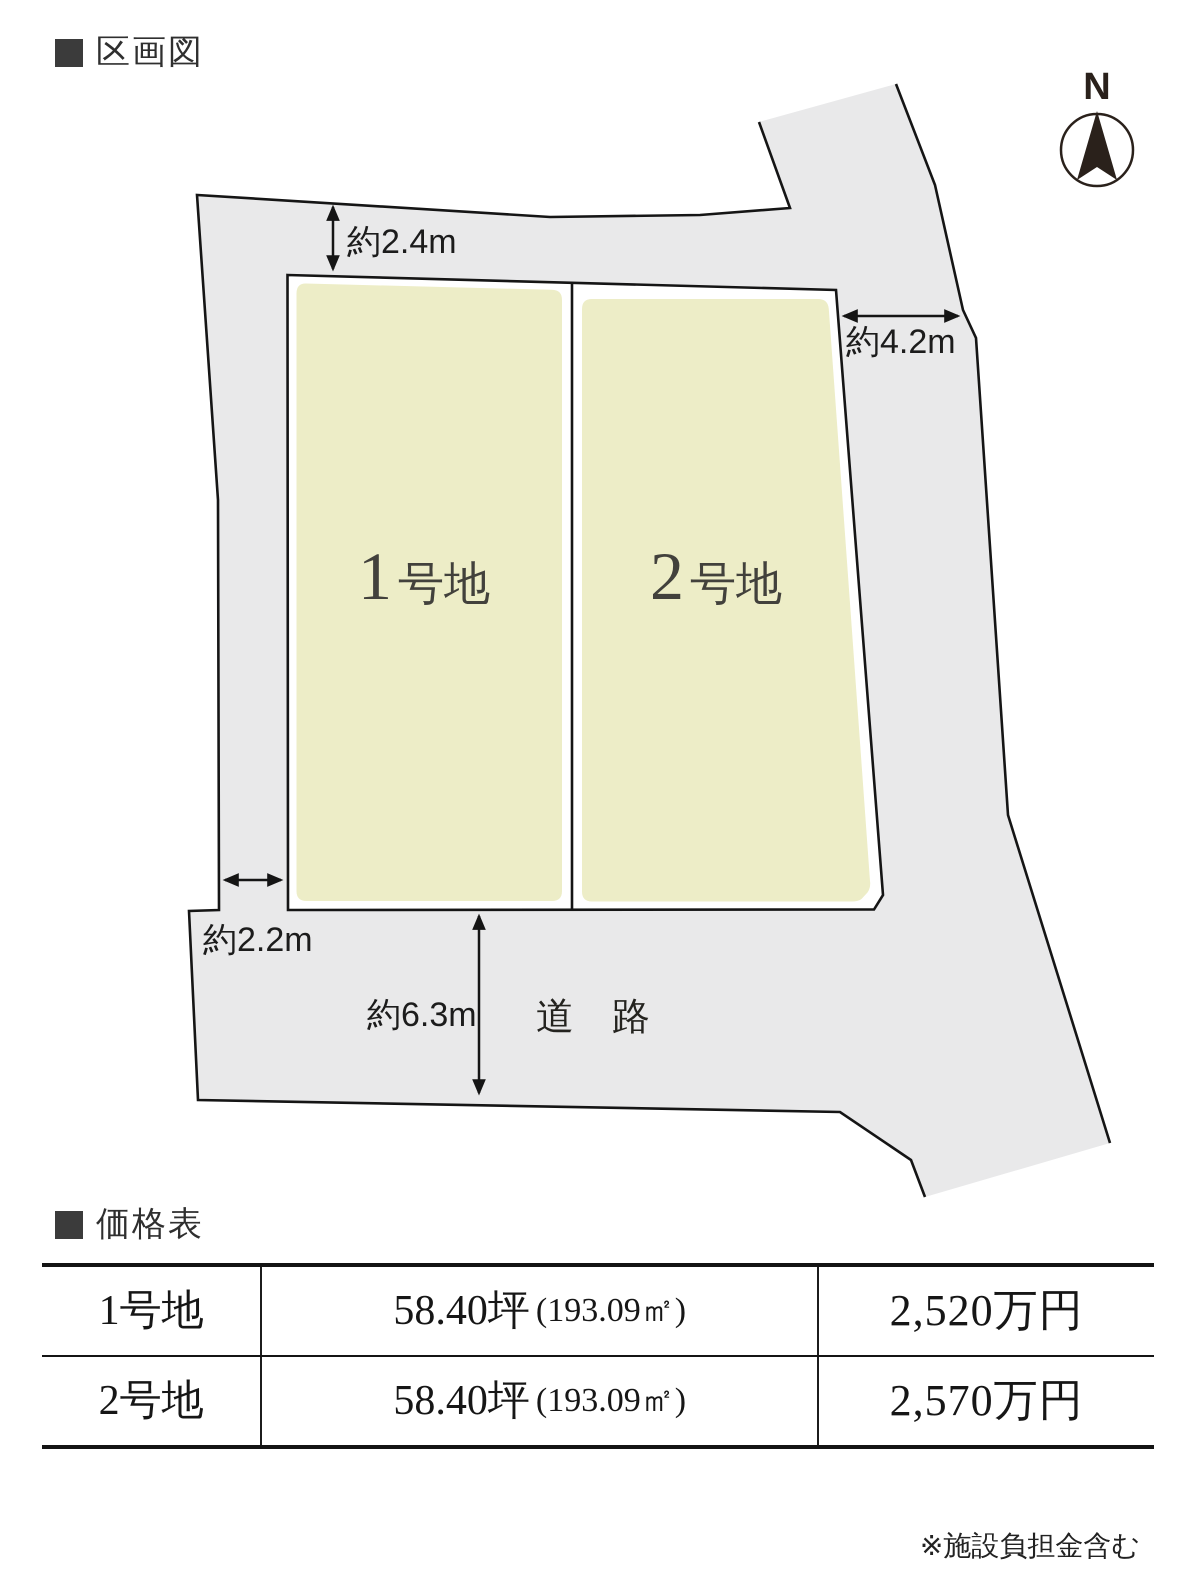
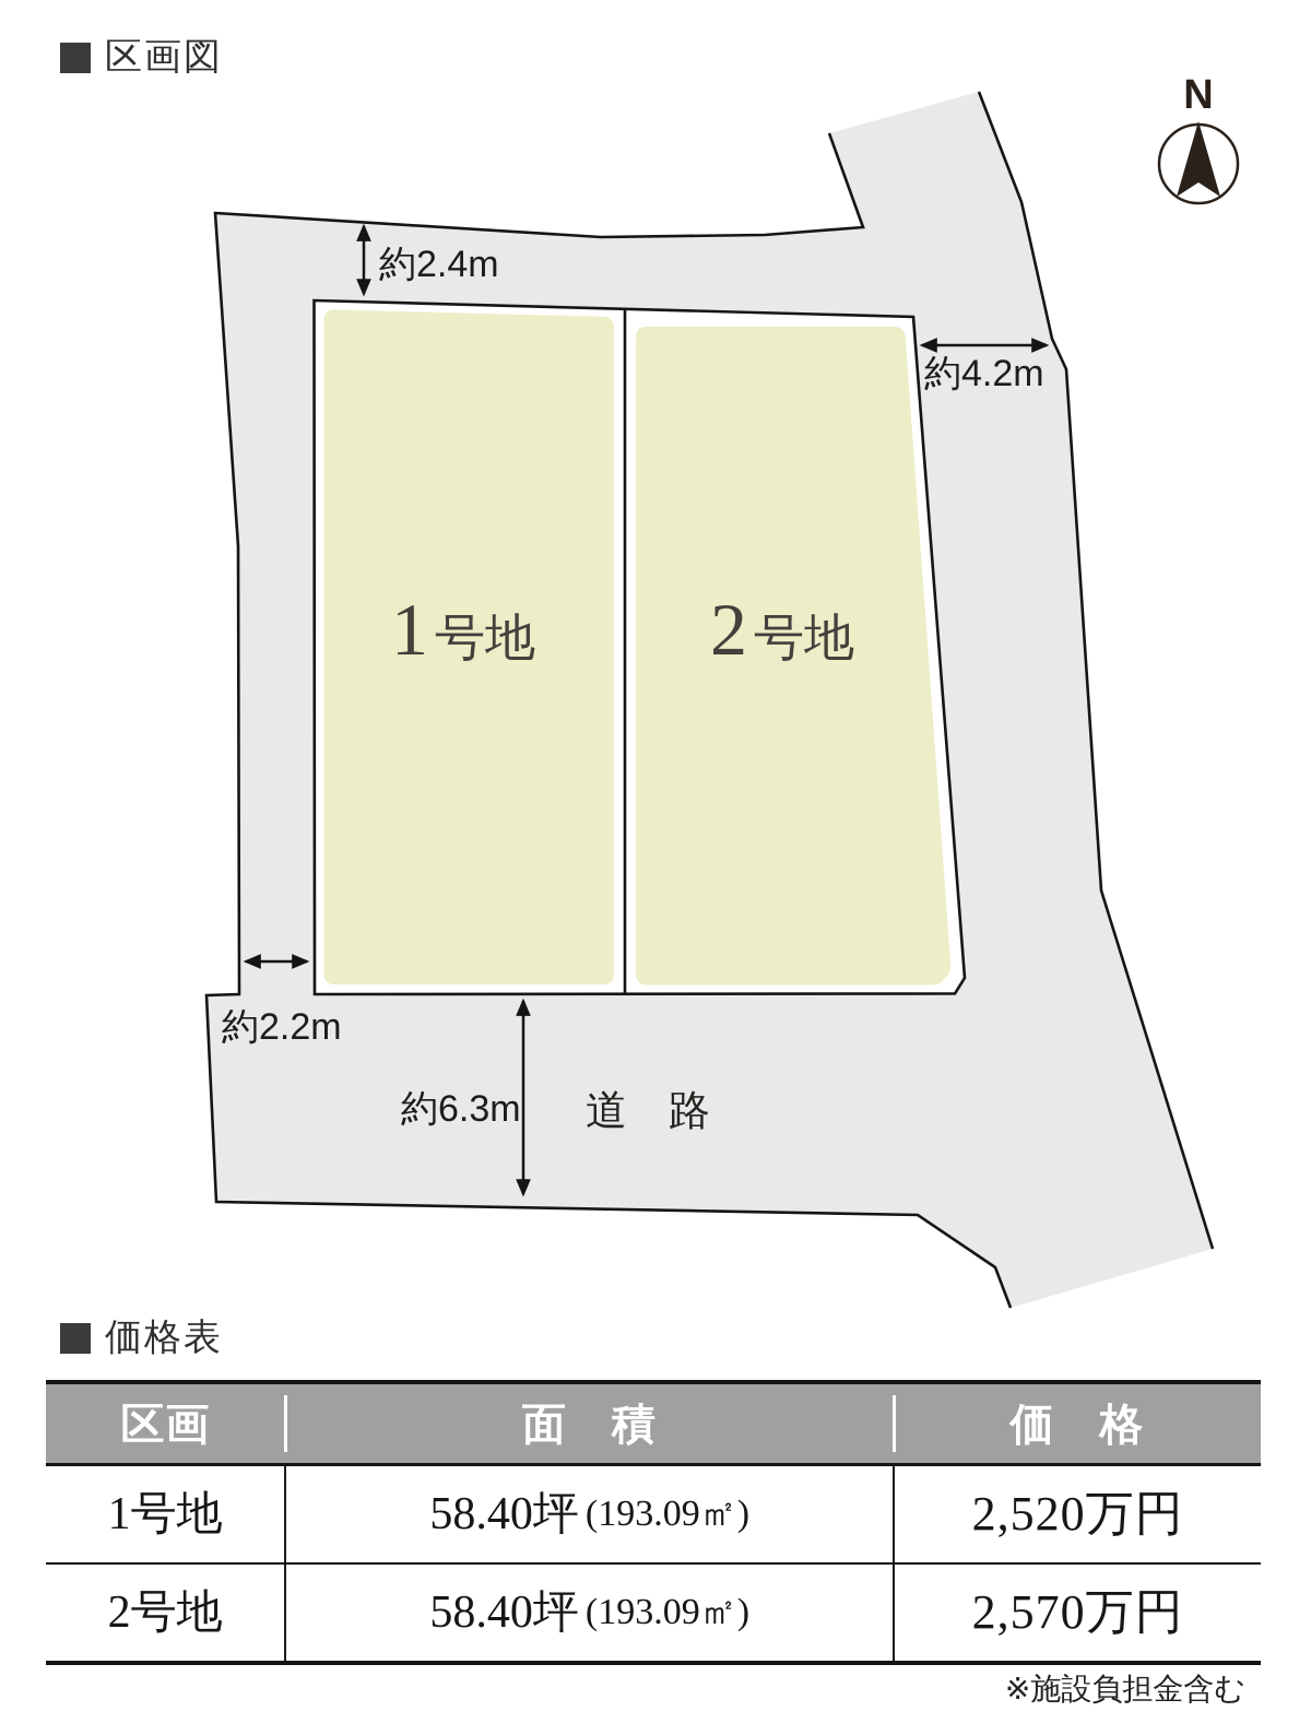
  1号地
  2号地
  約2.4m
  約4.2m
  約2.2m
  約6.3m
  道 路
  N
  区画図
  価格表
+ 区画
+ 面 積
+ 価 格
  1号地
  58.40坪
  (193.09㎡)
  2,520万円
  2号地
  58.40坪
  (193.09㎡)
  2,570万円
  ※施設負担金含む
